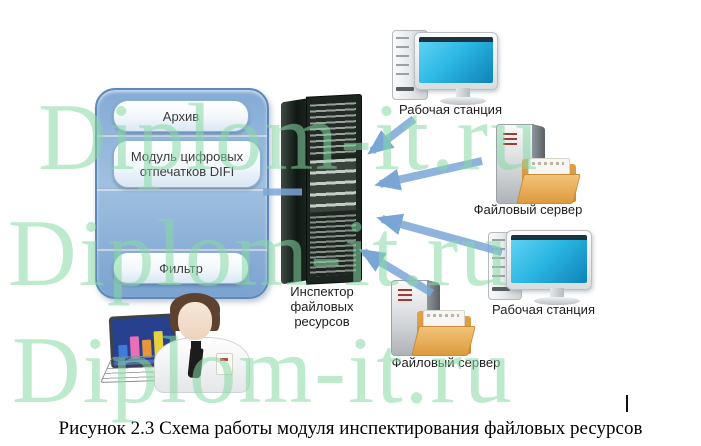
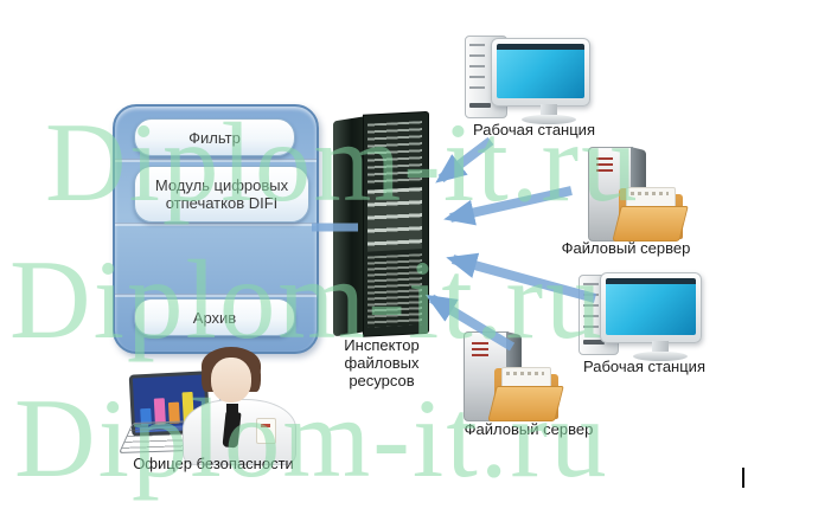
- Архив
+ Фильтр
  Модуль цифровых отпечатков DIFI
- Фильтр
+ Архив
  Инспектор файловых ресурсов
  Рабочая станция
  Файловый сервер
  Рабочая станция
  Файловый сервер
+ Офицер безопасности
  Diplom-it.ru
  Diplom-it.ru
  Diplom-it.ru
- Рисунок 2.3 Схема работы модуля инспектирования файловых ресурсов
